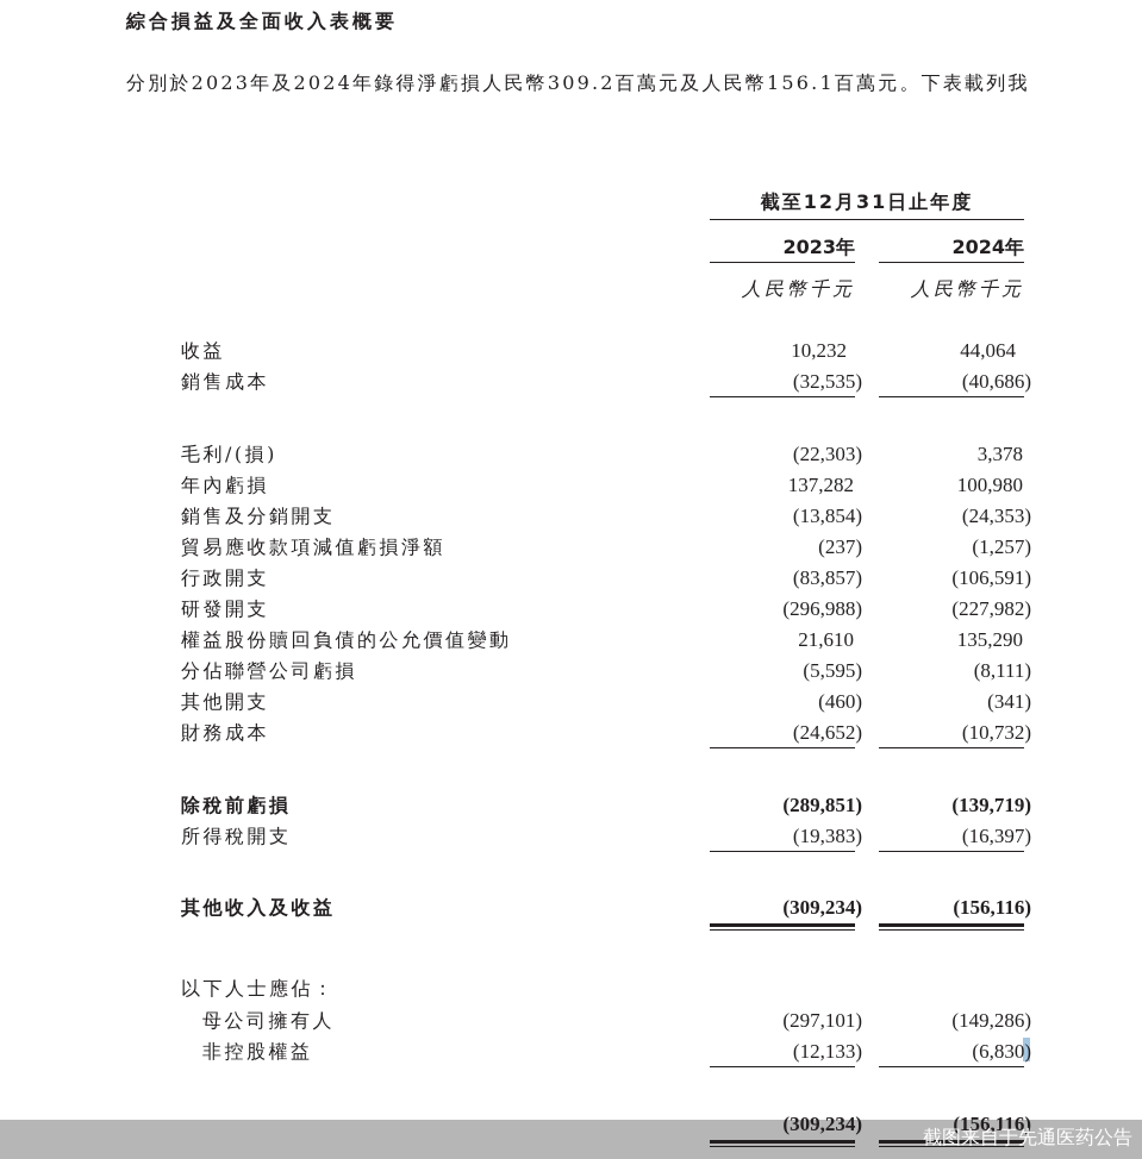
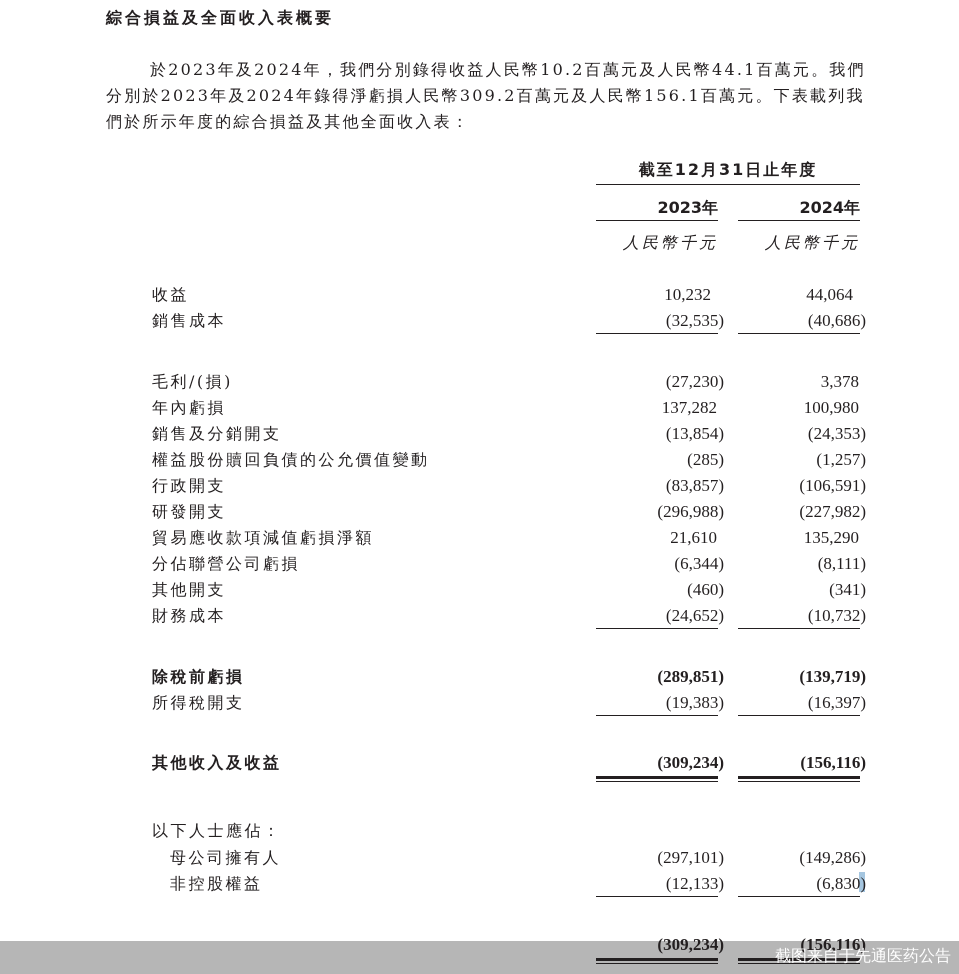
  綜合損益及全面收入表概要
+ 於2023年及2024年，我們分別錄得收益人民幣10.2百萬元及人民幣44.1百萬元。我們
  分別於2023年及2024年錄得淨虧損人民幣309.2百萬元及人民幣156.1百萬元。下表載列我
+ 們於所示年度的綜合損益及其他全面收入表：
  截至12月31日止年度
  2023年
  2024年
  人民幣千元
  人民幣千元
  收益
  10,232
  44,064
  銷售成本
  (32,535)
  (40,686)
  毛利/(損)
- (22,303)
+ (27,230)
  3,378
  年內虧損
  137,282
  100,980
  銷售及分銷開支
  (13,854)
  (24,353)
- 貿易應收款項減值虧損淨額
+ 權益股份贖回負債的公允價值變動
- (237)
+ (285)
  (1,257)
  行政開支
  (83,857)
  (106,591)
  研發開支
  (296,988)
  (227,982)
- 權益股份贖回負債的公允價值變動
+ 貿易應收款項減值虧損淨額
  21,610
  135,290
  分佔聯營公司虧損
- (5,595)
+ (6,344)
  (8,111)
  其他開支
  (460)
  (341)
  財務成本
  (24,652)
  (10,732)
  除稅前虧損
  (289,851)
  (139,719)
  所得稅開支
  (19,383)
  (16,397)
  其他收入及收益
  (309,234)
  (156,116)
  以下人士應佔：
  母公司擁有人
  (297,101)
  (149,286)
  非控股權益
  (12,133)
  (6,830)
  (309,234)
  (156,116)
  截图来自于先通医药公告
